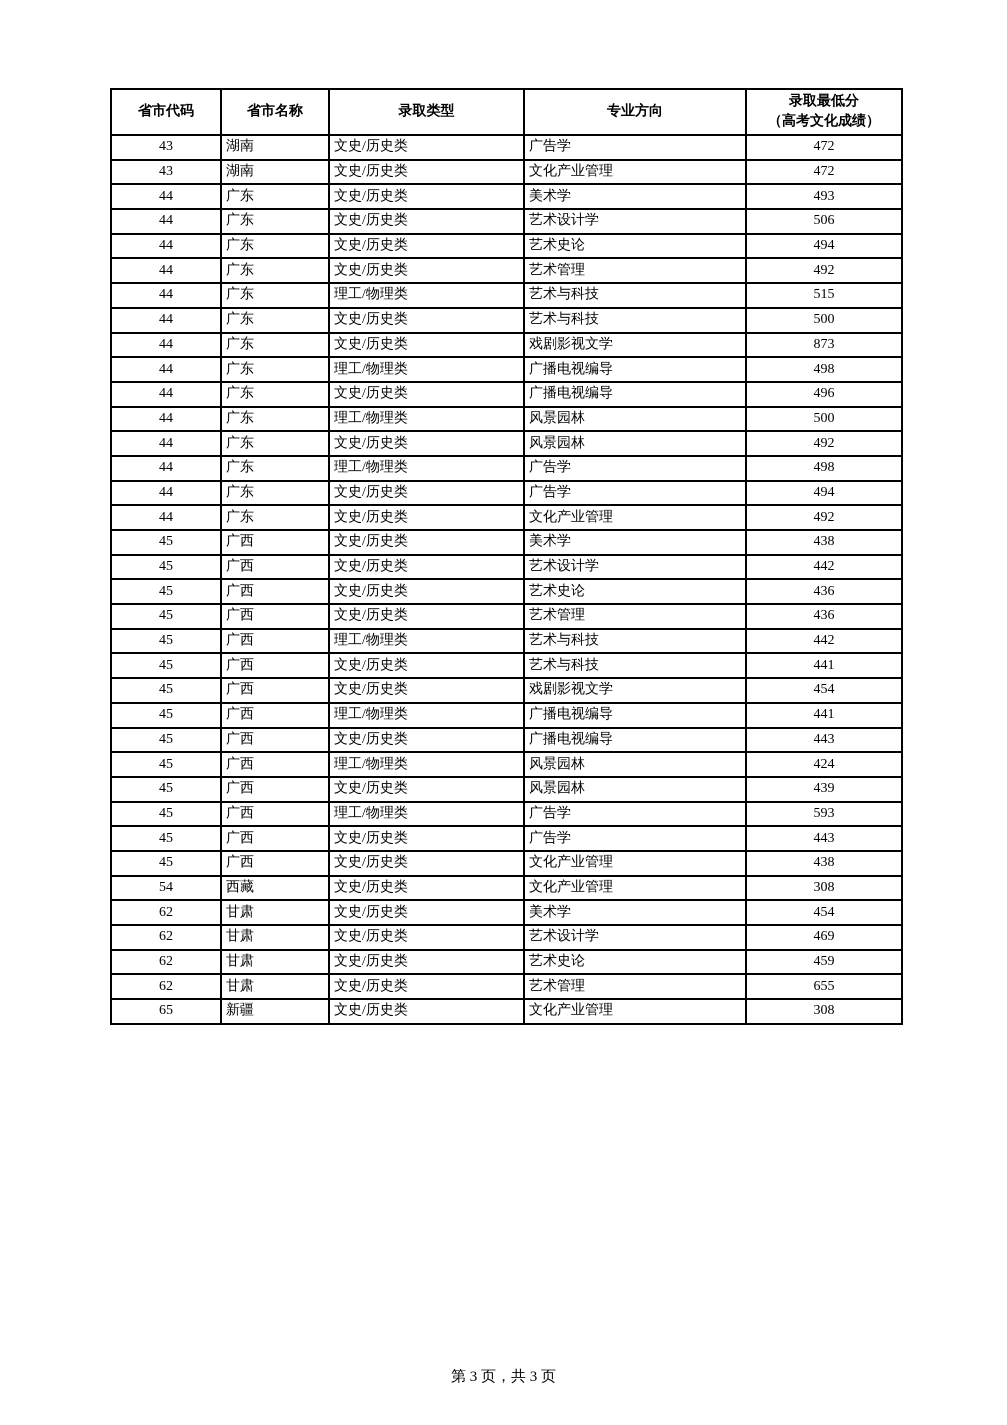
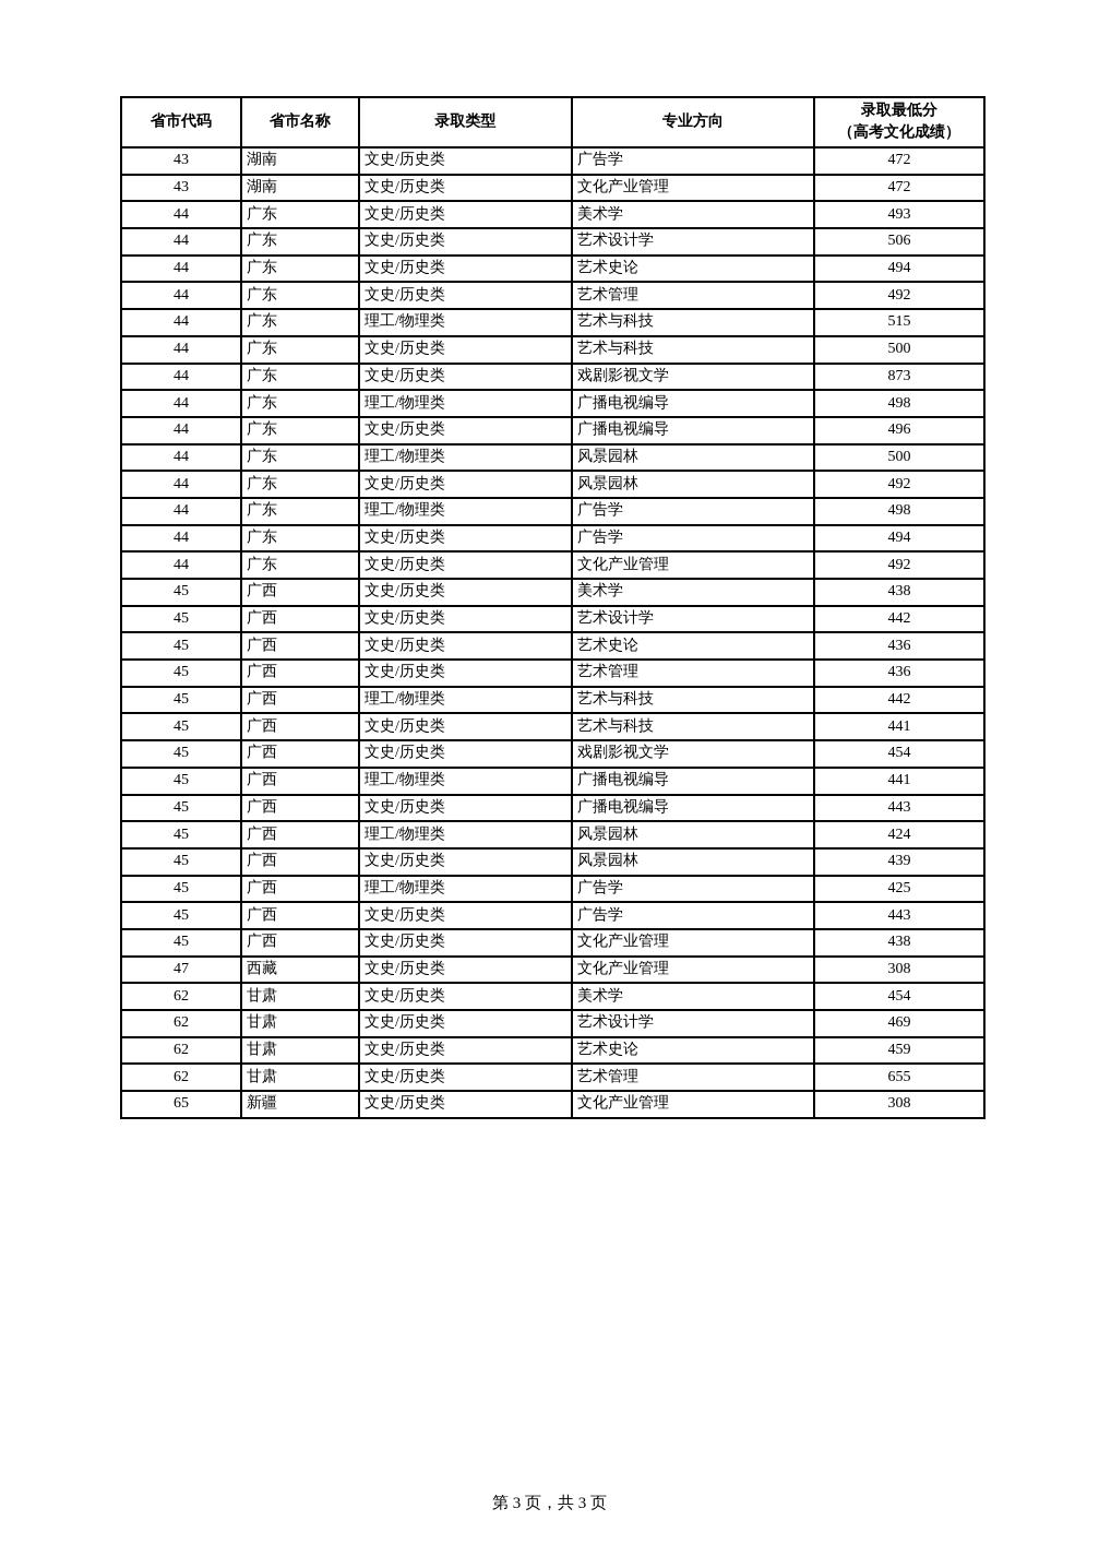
  省市代码	省市名称	录取类型	专业方向	录取最低分 （高考文化成绩）
  43	湖南	文史/历史类	广告学	472
  43	湖南	文史/历史类	文化产业管理	472
  44	广东	文史/历史类	美术学	493
  44	广东	文史/历史类	艺术设计学	506
  44	广东	文史/历史类	艺术史论	494
  44	广东	文史/历史类	艺术管理	492
  44	广东	理工/物理类	艺术与科技	515
  44	广东	文史/历史类	艺术与科技	500
  44	广东	文史/历史类	戏剧影视文学	873
  44	广东	理工/物理类	广播电视编导	498
  44	广东	文史/历史类	广播电视编导	496
  44	广东	理工/物理类	风景园林	500
  44	广东	文史/历史类	风景园林	492
  44	广东	理工/物理类	广告学	498
  44	广东	文史/历史类	广告学	494
  44	广东	文史/历史类	文化产业管理	492
  45	广西	文史/历史类	美术学	438
  45	广西	文史/历史类	艺术设计学	442
  45	广西	文史/历史类	艺术史论	436
  45	广西	文史/历史类	艺术管理	436
  45	广西	理工/物理类	艺术与科技	442
  45	广西	文史/历史类	艺术与科技	441
  45	广西	文史/历史类	戏剧影视文学	454
  45	广西	理工/物理类	广播电视编导	441
  45	广西	文史/历史类	广播电视编导	443
  45	广西	理工/物理类	风景园林	424
  45	广西	文史/历史类	风景园林	439
- 45	广西	理工/物理类	广告学	593
+ 45	广西	理工/物理类	广告学	425
  45	广西	文史/历史类	广告学	443
  45	广西	文史/历史类	文化产业管理	438
- 54	西藏	文史/历史类	文化产业管理	308
+ 47	西藏	文史/历史类	文化产业管理	308
  62	甘肃	文史/历史类	美术学	454
  62	甘肃	文史/历史类	艺术设计学	469
  62	甘肃	文史/历史类	艺术史论	459
  62	甘肃	文史/历史类	艺术管理	655
  65	新疆	文史/历史类	文化产业管理	308
  第 3 页，共 3 页
